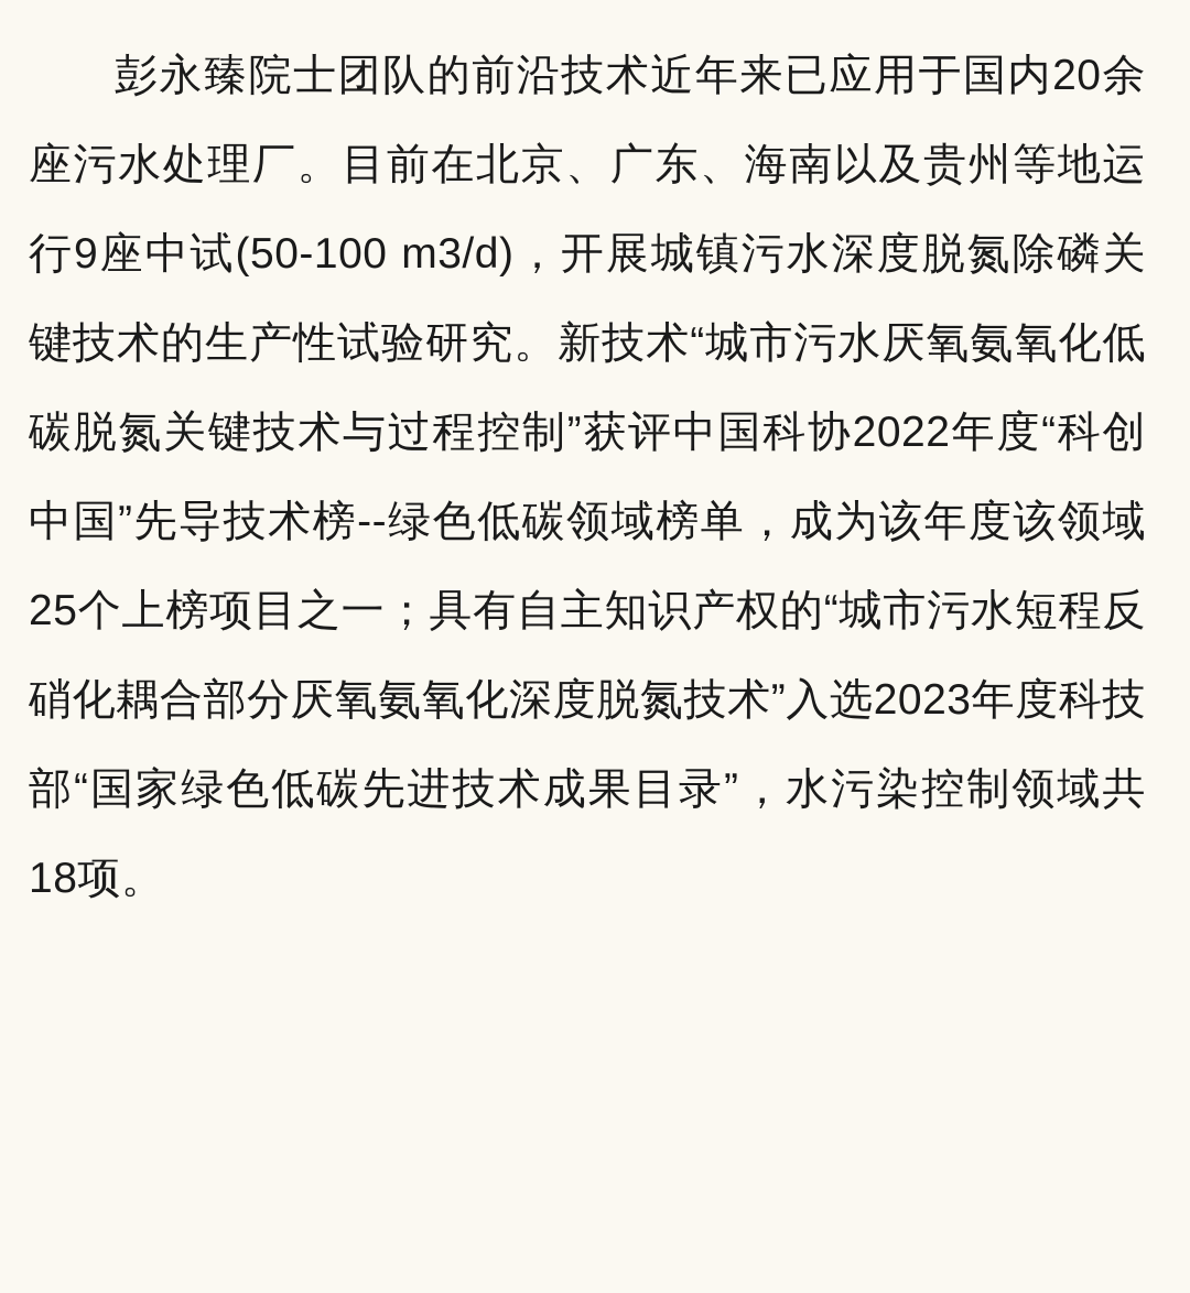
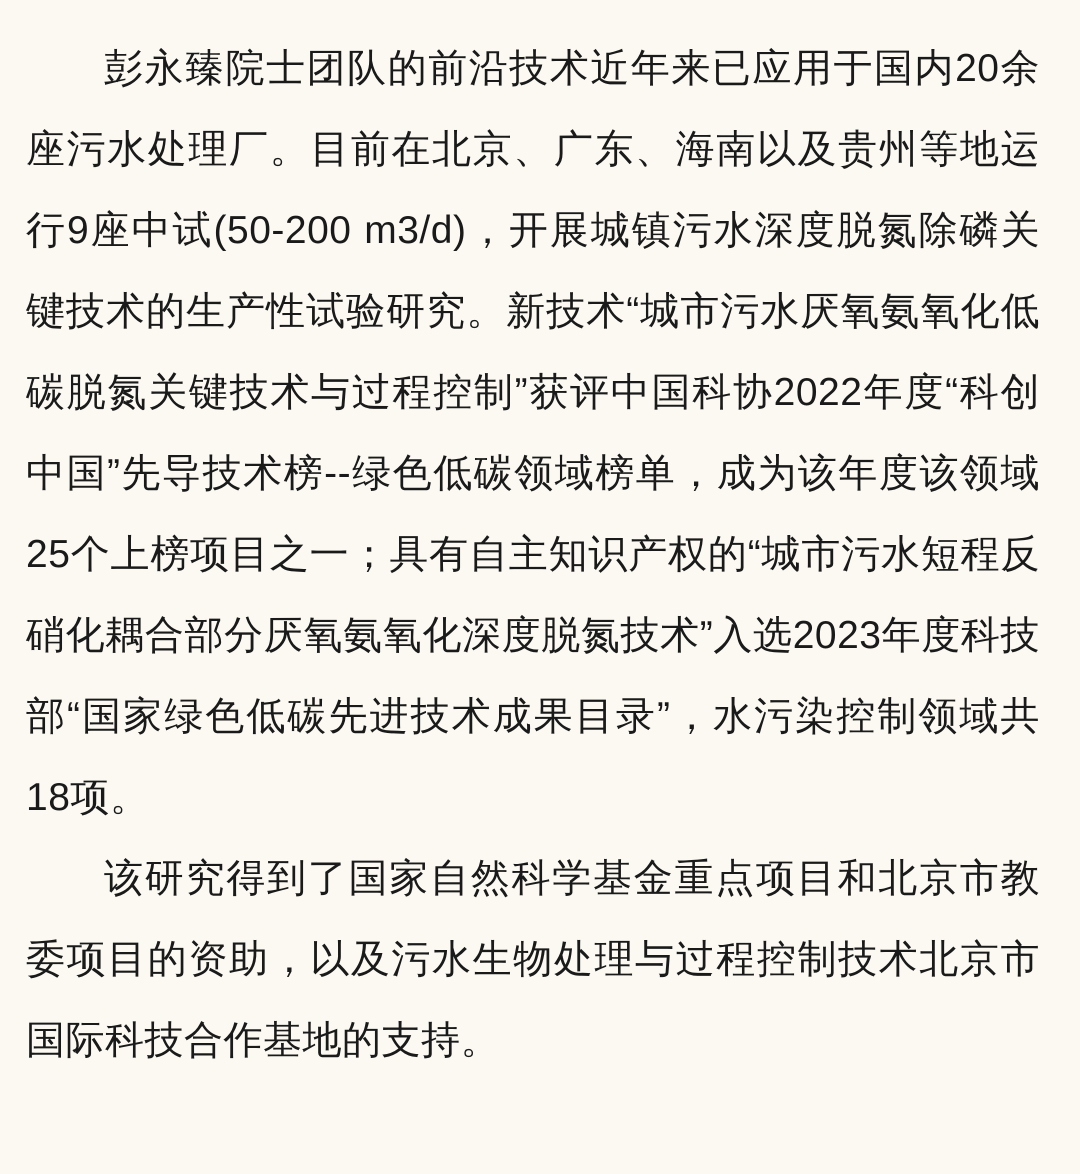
- 彭永臻院士团队的前沿技术近年来已应用于国内20余座污水处理厂。目前在北京、广东、海南以及贵州等地运行9座中试(50-100 m3/d)，开展城镇污水深度脱氮除磷关键技术的生产性试验研究。新技术“城市污水厌氧氨氧化低碳脱氮关键技术与过程控制”获评中国科协2022年度“科创中国”先导技术榜--绿色低碳领域榜单，成为该年度该领域25个上榜项目之一；具有自主知识产权的“城市污水短程反硝化耦合部分厌氧氨氧化深度脱氮技术”入选2023年度科技部“国家绿色低碳先进技术成果目录”，水污染控制领域共18项。
+ 彭永臻院士团队的前沿技术近年来已应用于国内20余座污水处理厂。目前在北京、广东、海南以及贵州等地运行9座中试(50-200 m3/d)，开展城镇污水深度脱氮除磷关键技术的生产性试验研究。新技术“城市污水厌氧氨氧化低碳脱氮关键技术与过程控制”获评中国科协2022年度“科创中国”先导技术榜--绿色低碳领域榜单，成为该年度该领域25个上榜项目之一；具有自主知识产权的“城市污水短程反硝化耦合部分厌氧氨氧化深度脱氮技术”入选2023年度科技部“国家绿色低碳先进技术成果目录”，水污染控制领域共18项。
+ 该研究得到了国家自然科学基金重点项目和北京市教委项目的资助，以及污水生物处理与过程控制技术北京市国际科技合作基地的支持。
